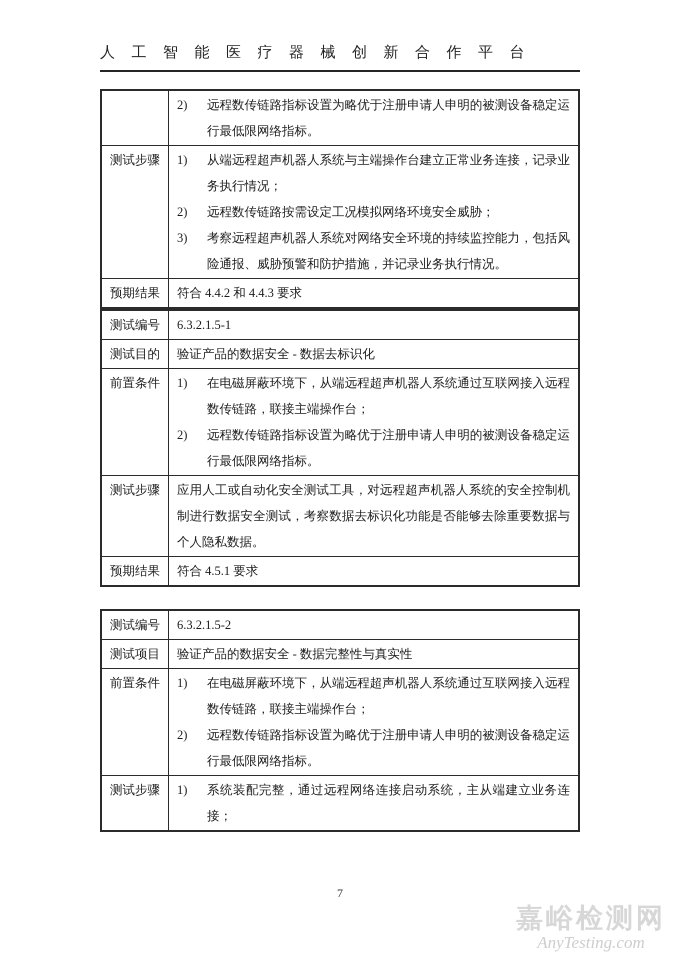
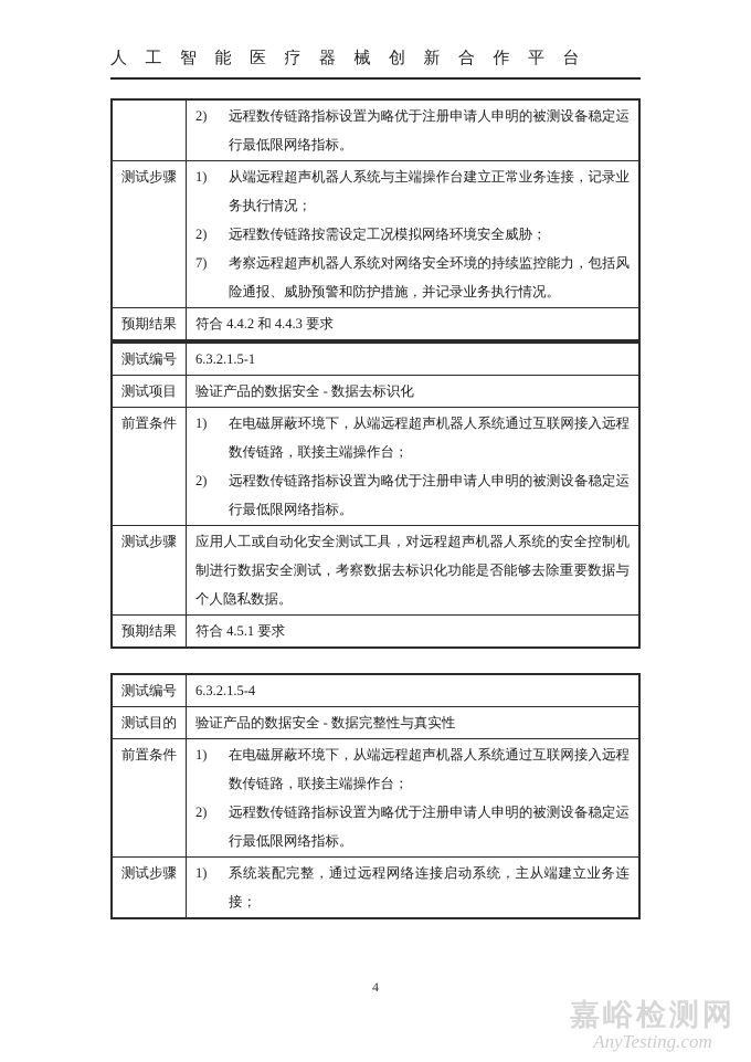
  人工智能医疗器械创新合作平台
  	2) 远程数传链路指标设置为略优于注册申请人申明的被测设备稳定运行最低限网络指标。
- 测试步骤	1) 从端远程超声机器人系统与主端操作台建立正常业务连接，记录业务执行情况； 2) 远程数传链路按需设定工况模拟网络环境安全威胁； 3) 考察远程超声机器人系统对网络安全环境的持续监控能力，包括风险通报、威胁预警和防护措施，并记录业务执行情况。
+ 测试步骤	1) 从端远程超声机器人系统与主端操作台建立正常业务连接，记录业务执行情况； 2) 远程数传链路按需设定工况模拟网络环境安全威胁； 7) 考察远程超声机器人系统对网络安全环境的持续监控能力，包括风险通报、威胁预警和防护措施，并记录业务执行情况。
  预期结果	符合 4.4.2 和 4.4.3 要求
  测试编号	6.3.2.1.5-1
- 测试目的	验证产品的数据安全 - 数据去标识化
+ 测试项目	验证产品的数据安全 - 数据去标识化
  前置条件	1) 在电磁屏蔽环境下，从端远程超声机器人系统通过互联网接入远程数传链路，联接主端操作台； 2) 远程数传链路指标设置为略优于注册申请人申明的被测设备稳定运行最低限网络指标。
  测试步骤	应用人工或自动化安全测试工具，对远程超声机器人系统的安全控制机制进行数据安全测试，考察数据去标识化功能是否能够去除重要数据与个人隐私数据。
  预期结果	符合 4.5.1 要求
- 测试编号	6.3.2.1.5-2
+ 测试编号	6.3.2.1.5-4
- 测试项目	验证产品的数据安全 - 数据完整性与真实性
+ 测试目的	验证产品的数据安全 - 数据完整性与真实性
  前置条件	1) 在电磁屏蔽环境下，从端远程超声机器人系统通过互联网接入远程数传链路，联接主端操作台； 2) 远程数传链路指标设置为略优于注册申请人申明的被测设备稳定运行最低限网络指标。
  测试步骤	1) 系统装配完整，通过远程网络连接启动系统，主从端建立业务连接；
- 7
+ 4
  嘉峪检测网
  AnyTesting.com
